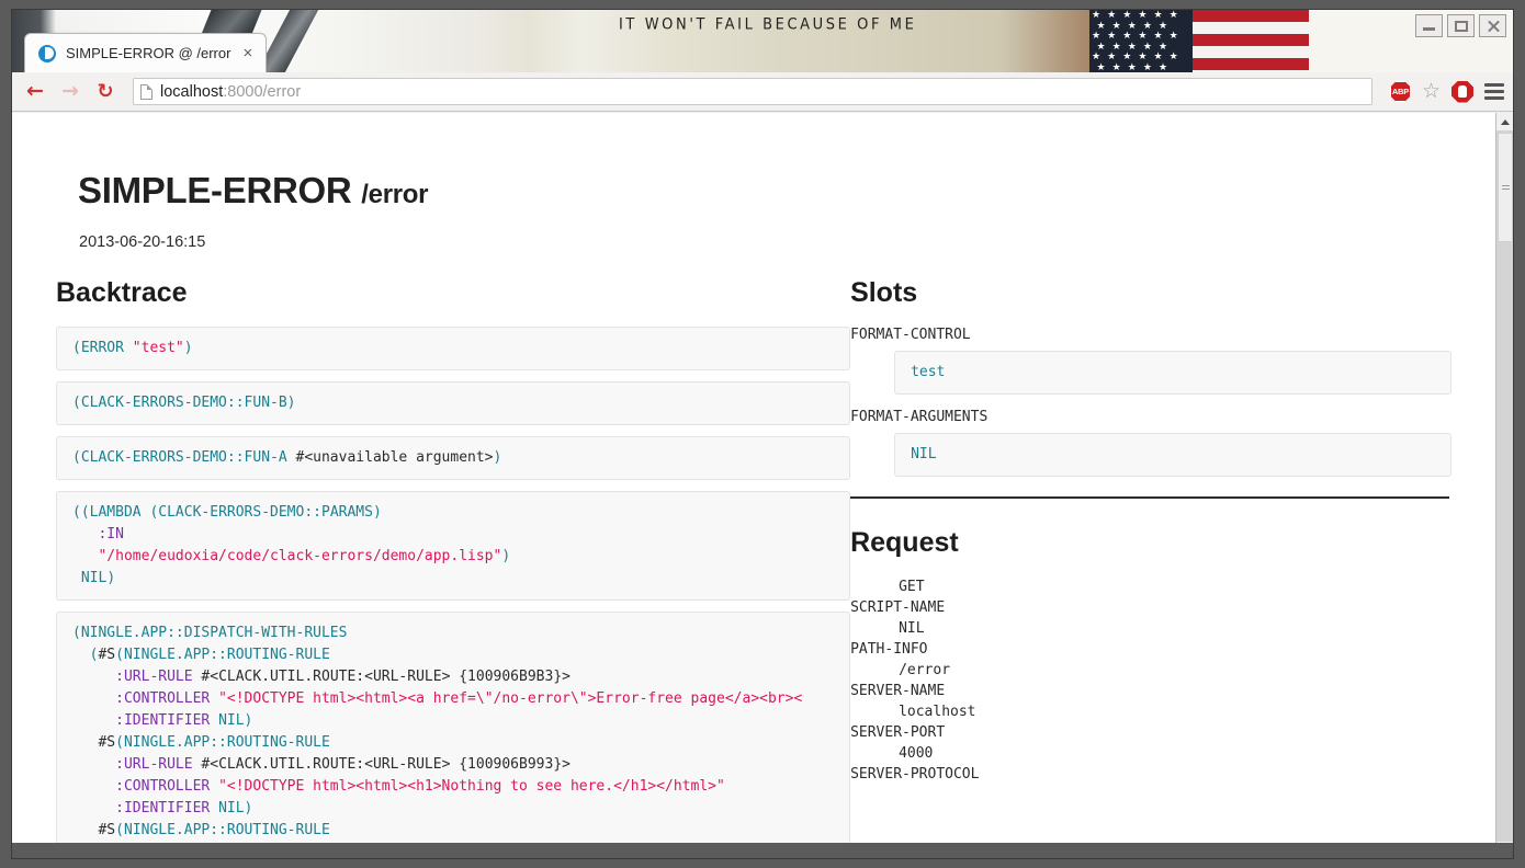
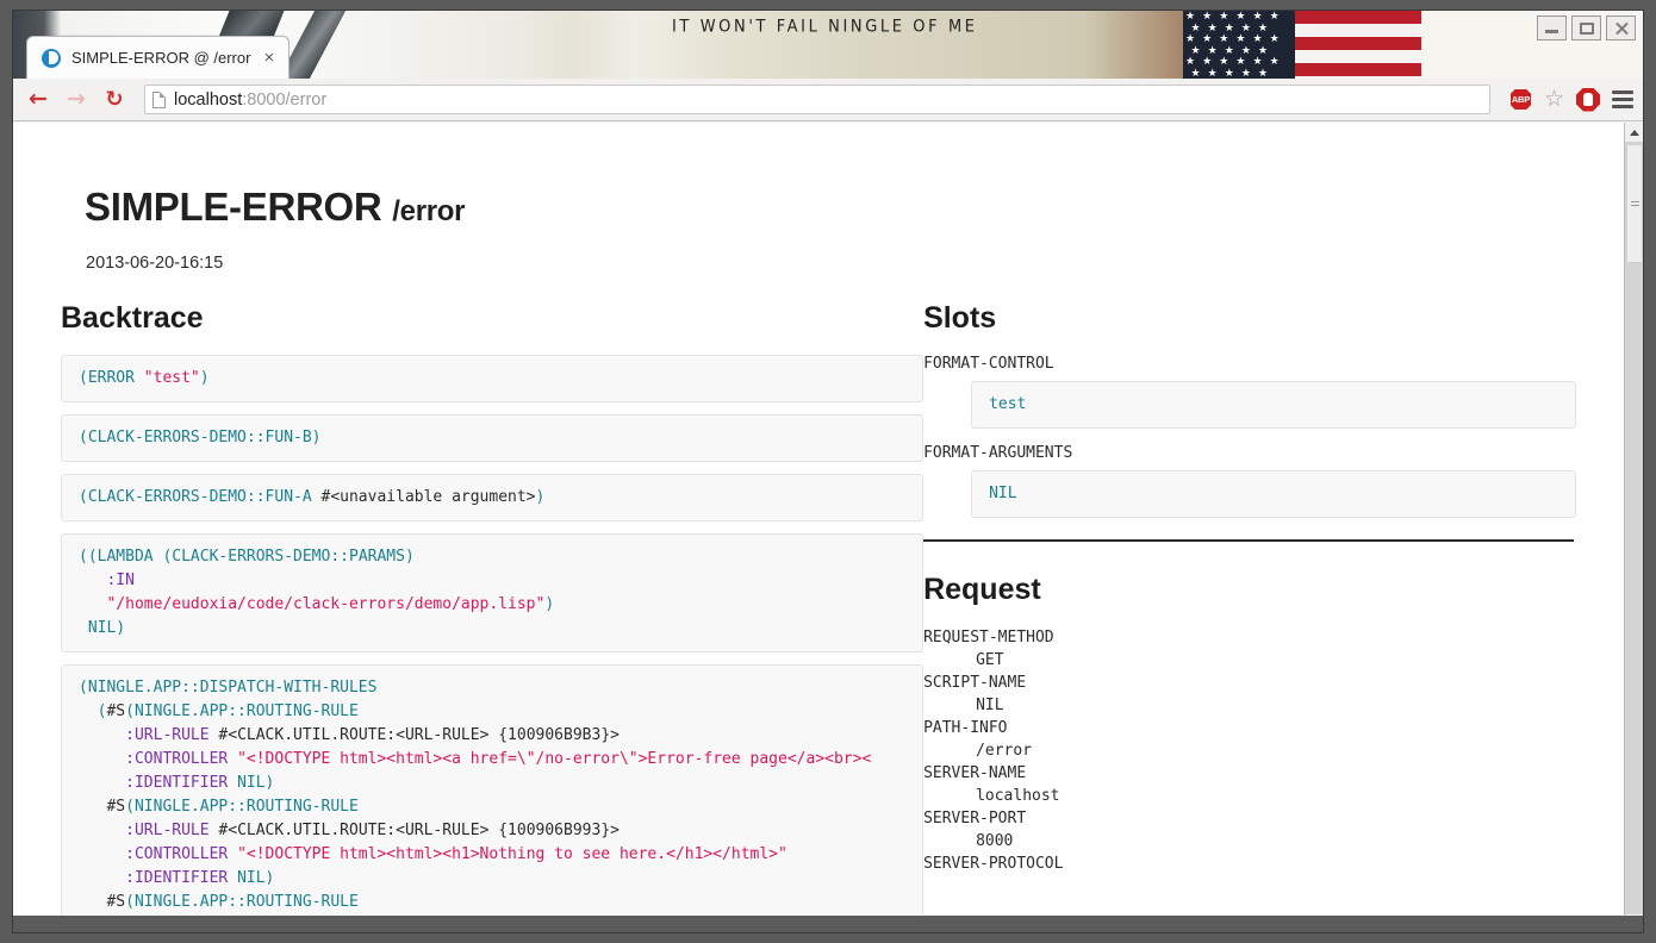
- IT WON'T FAIL BECAUSE OF ME
+ IT WON'T FAIL NINGLE OF ME
  ★ ★ ★ ★ ★ ★
  ★ ★ ★ ★ ★
  ★ ★ ★ ★ ★ ★
  ★ ★ ★ ★ ★
  ★ ★ ★ ★ ★ ★
  ★ ★ ★ ★ ★
  SIMPLE-ERROR @ /error
  ×
  ←
  →
  ↻
  localhost:8000/error
  ABP
  ☆
  SIMPLE-ERROR /error
  2013-06-20-16:15
  Backtrace
  (ERROR "test")
  (CLACK-ERRORS-DEMO::FUN-B)
  (CLACK-ERRORS-DEMO::FUN-A #<unavailable argument>)
  ((LAMBDA (CLACK-ERRORS-DEMO::PARAMS)
  :IN "/home/eudoxia/code/clack-errors/demo/app.lisp")
  NIL)
  (NINGLE.APP::DISPATCH-WITH-RULES
  (#S(NINGLE.APP::ROUTING-RULE :URL-RULE #<CLACK.UTIL.ROUTE:<URL-RULE> {100906B9B3}> :CONTROLLER "<!DOCTYPE html><html><a href=\"/no-error\">Error-free page</a><br>< :IDENTIFIER NIL) #S(NINGLE.APP::ROUTING-RULE :URL-RULE #<CLACK.UTIL.ROUTE:<URL-RULE> {100906B993}> :CONTROLLER "<!DOCTYPE html><html><h1>Nothing to see here.</h1></html>" :IDENTIFIER NIL) #S(NINGLE.APP::ROUTING-RULE
  Slots
  FORMAT-CONTROL
  test
  FORMAT-ARGUMENTS
  NIL
  Request
+ REQUEST-METHOD
  GET
  SCRIPT-NAME
  NIL
  PATH-INFO
  /error
  SERVER-NAME
  localhost
  SERVER-PORT
- 4000
+ 8000
  SERVER-PROTOCOL
